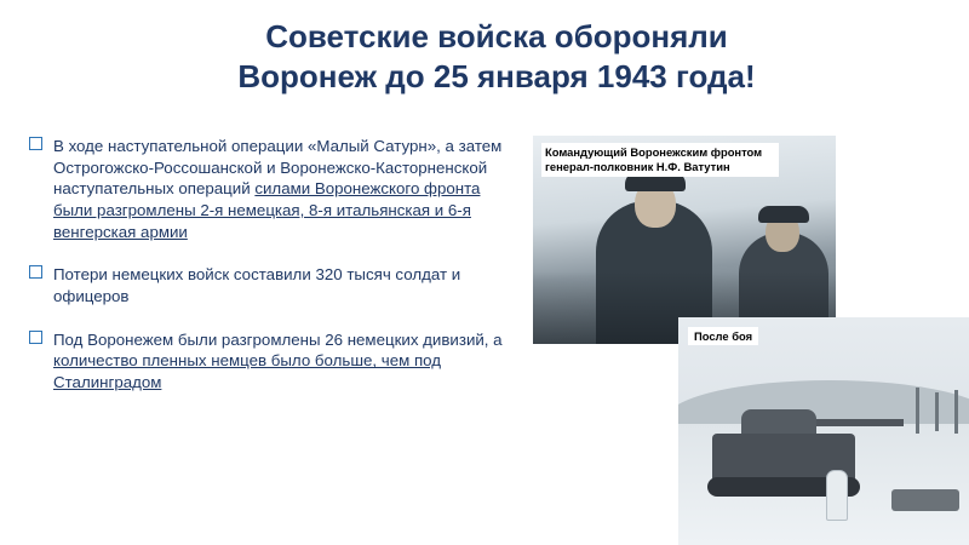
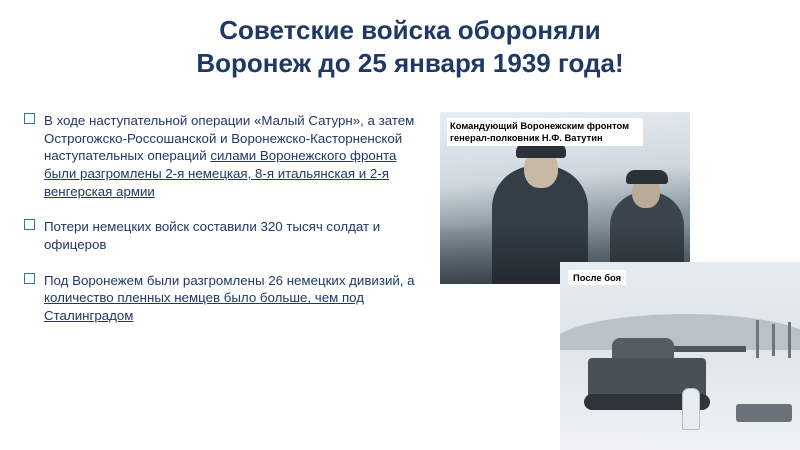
  Советские войска обороняли
- Воронеж до 25 января 1943 года!
+ Воронеж до 25 января 1939 года!
- В ходе наступательной операции «Малый Сатурн», а затем Острогожско-Россошанской и Воронежско-Касторненской наступательных операций силами Воронежского фронта были разгромлены 2-я немецкая, 8-я итальянская и 6-я венгерская армии
+ В ходе наступательной операции «Малый Сатурн», а затем Острогожско-Россошанской и Воронежско-Касторненской наступательных операций силами Воронежского фронта были разгромлены 2-я немецкая, 8-я итальянская и 2-я венгерская армии
  Потери немецких войск составили 320 тысяч солдат и офицеров
  Под Воронежем были разгромлены 26 немецких дивизий, а количество пленных немцев было больше, чем под Сталинградом
  Командующий Воронежским фронтом генерал-полковник Н.Ф. Ватутин
  После боя
